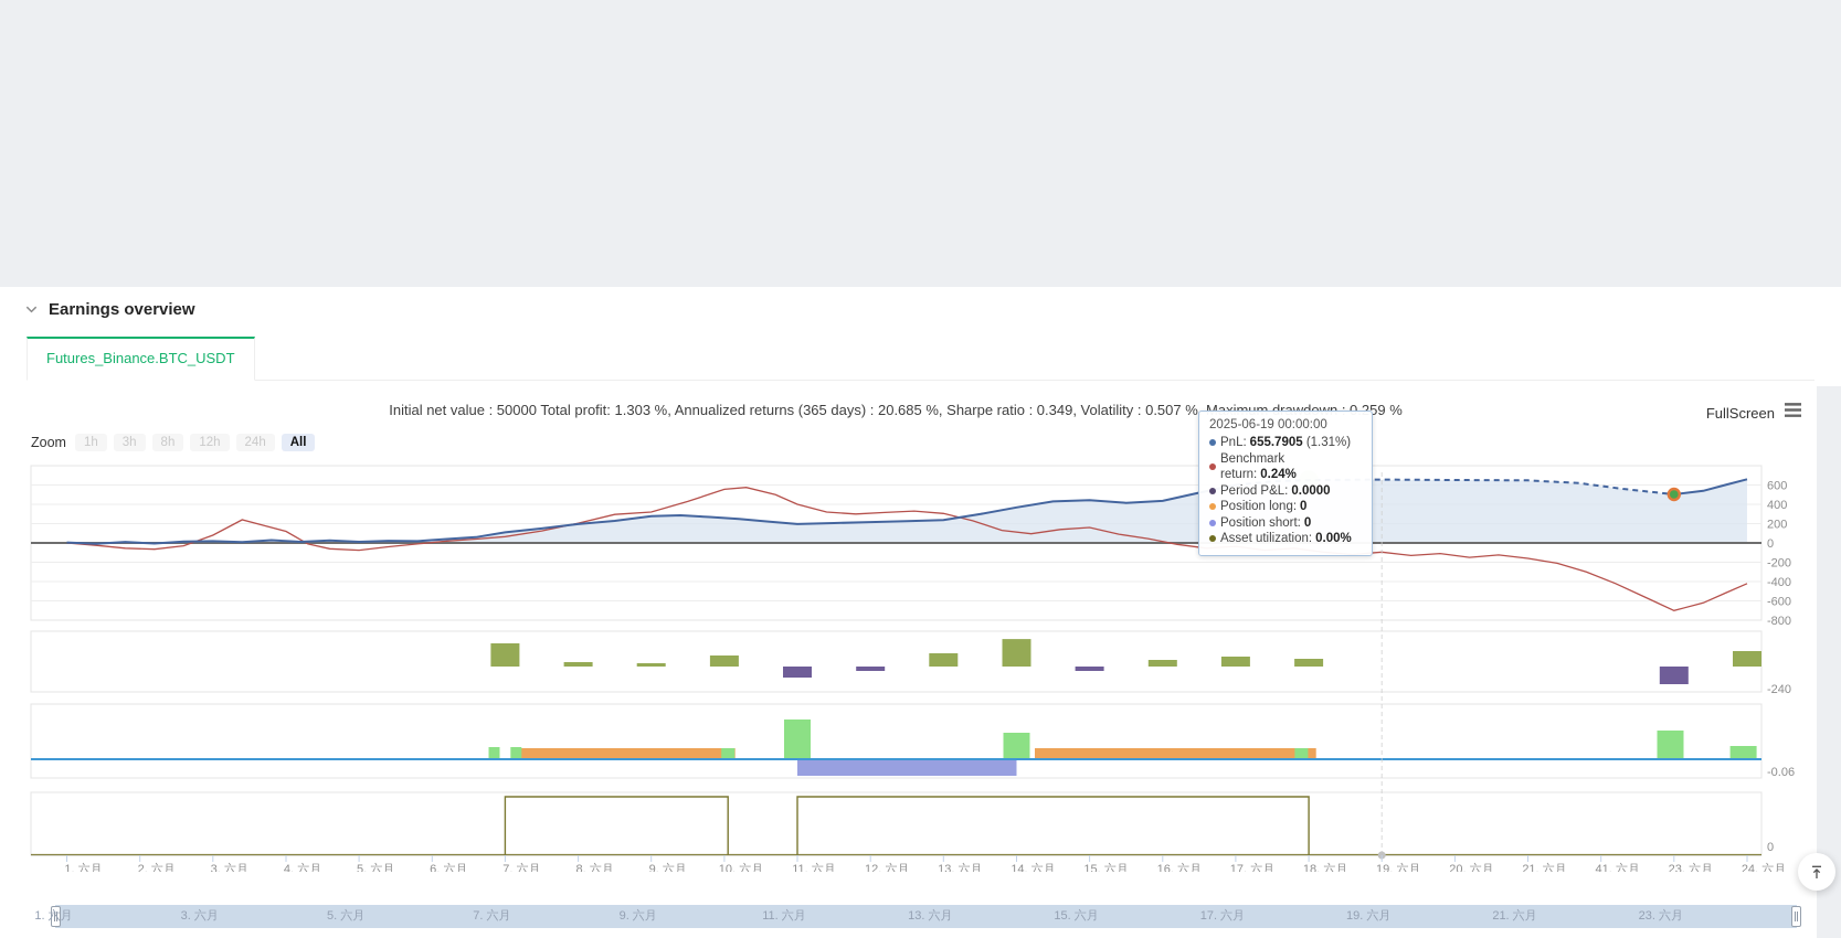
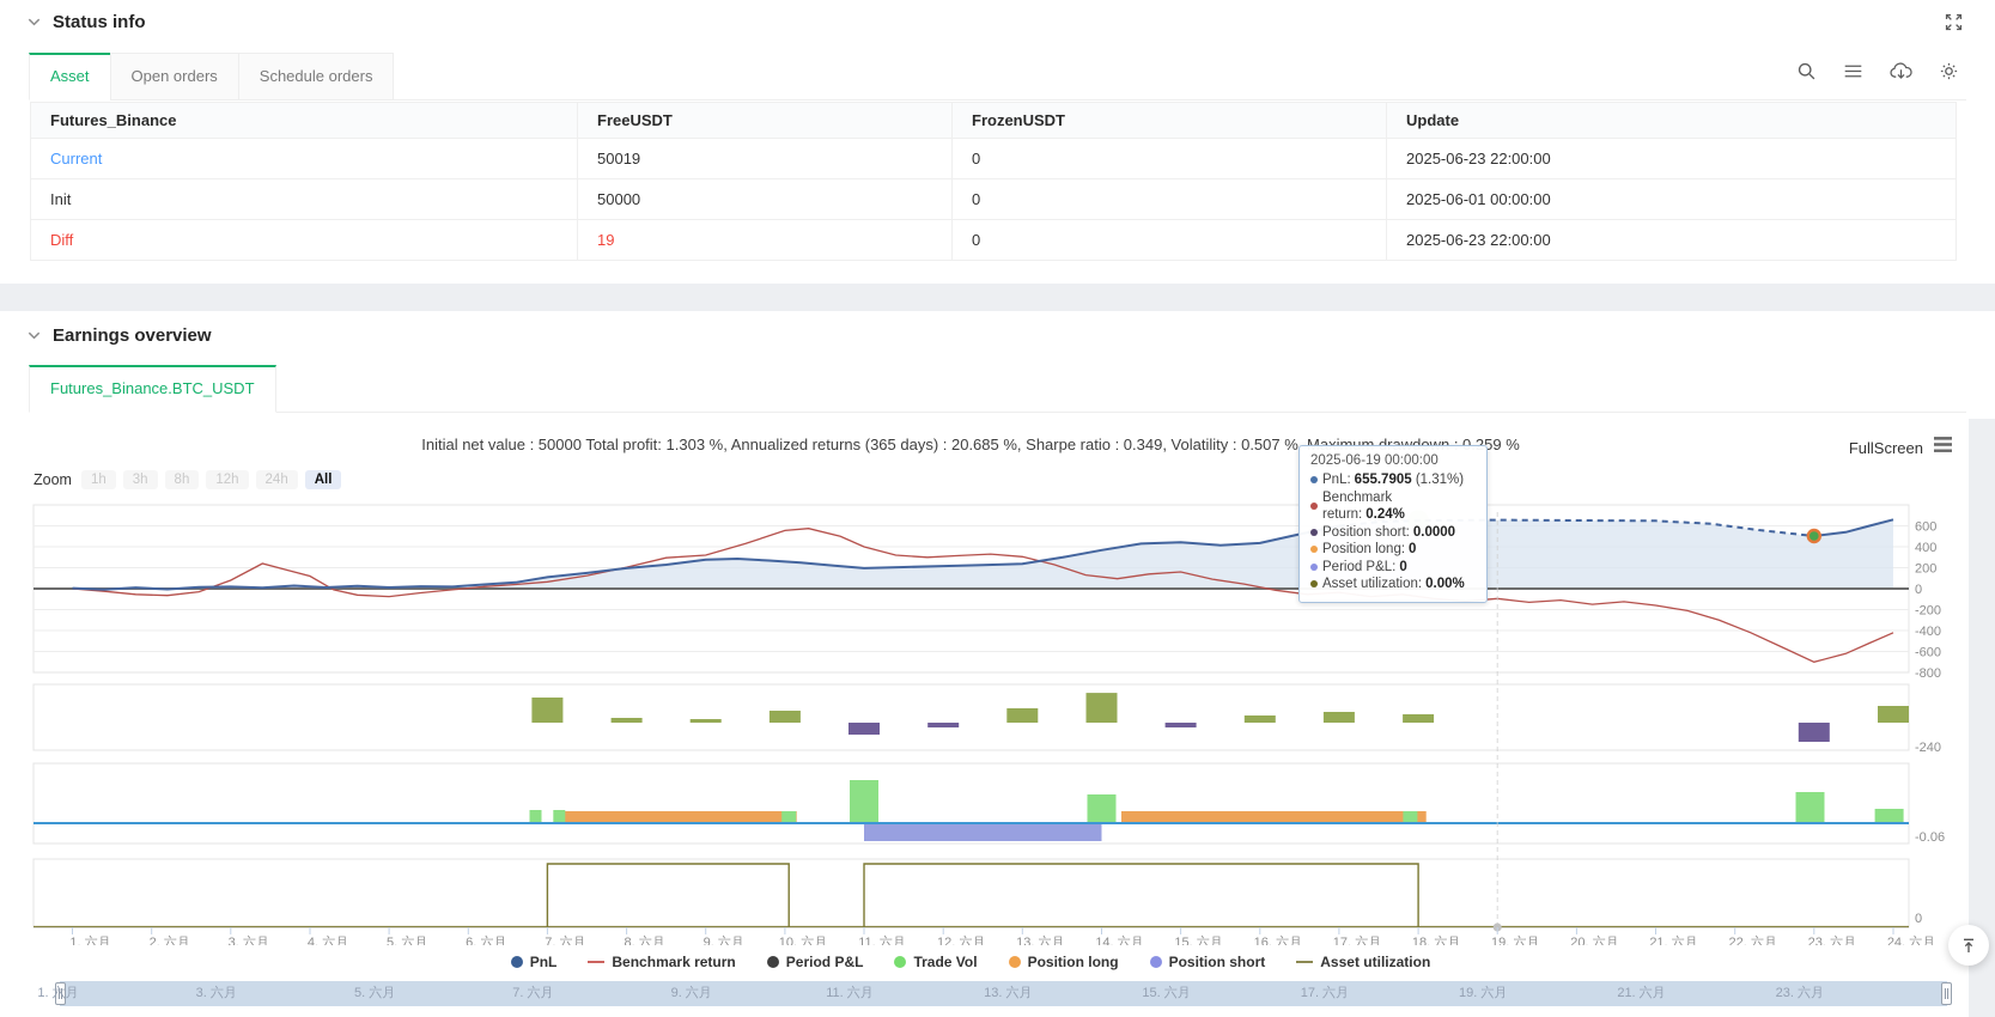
+ Status info
+ Asset
+ Open orders
+ Schedule orders
+ Futures_Binance	FreeUSDT	FrozenUSDT	Update
+ Current	50019	0	2025-06-23 22:00:00
+ Init	50000	0	2025-06-01 00:00:00
+ Diff	19	0	2025-06-23 22:00:00
  Earnings overview
  Futures_Binance.BTC_USDT
  Initial net value : 50000 Total profit: 1.303 %, Annualized returns (365 days) : 20.685 %, Sharpe ratio : 0.349, Volatility : 0.507 %59 %
  FullScreen
  Zoom
  1h
  3h
  8h
  12h
  24h
  All
  600
  400
  200
  0
  -200
  -400
  -600
  -800
  -240
  -0.06
  0
  1. 六月
  2. 六月
  3. 六月
  4. 六月
  5. 六月
  6. 六月
  7. 六月
  8. 六月
  9. 六月
  10. 六月
  11. 六月
  12. 六月
  13. 六月
  14. 六月
  15. 六月
  16. 六月
  17. 六月
  18. 六月
  19. 六月
  20. 六月
  21. 六月
- 41. 六月
+ 22. 六月
  23. 六月
  24. 六月
+ PnL
+ Benchmark return
+ Period P&L
+ Trade Vol
+ Position long
+ Position short
+ Asset utilization
  1. 六月
  3. 六月
  5. 六月
  7. 六月
  9. 六月
  11. 六月
  13. 六月
  15. 六月
  17. 六月
  19. 六月
  21. 六月
  23. 六月
  2025-06-19 00:00:00
  PnL: 655.7905 (1.31%)
  Benchmark return: 0.24%
- Period P&L: 0.0000
+ Position short: 0.0000
  Position long: 0
- Position short: 0
+ Period P&L: 0
  Asset utilization: 0.00%
